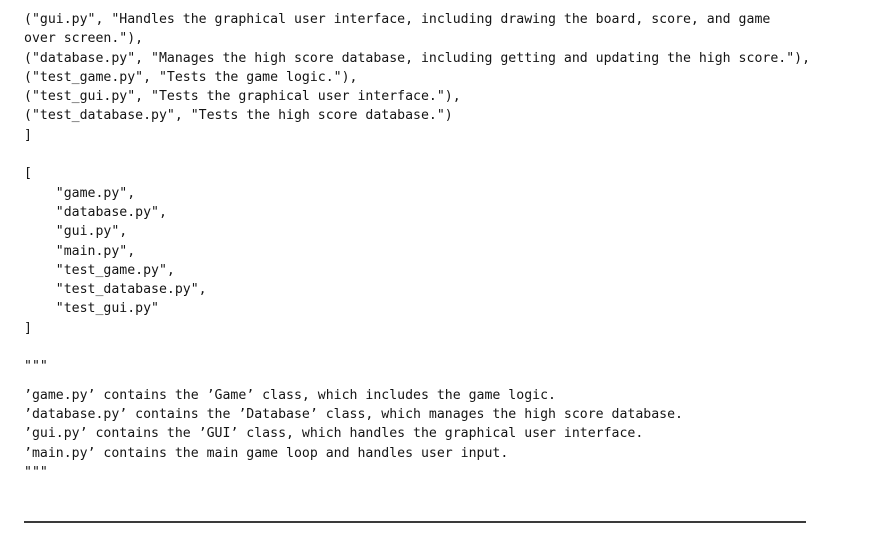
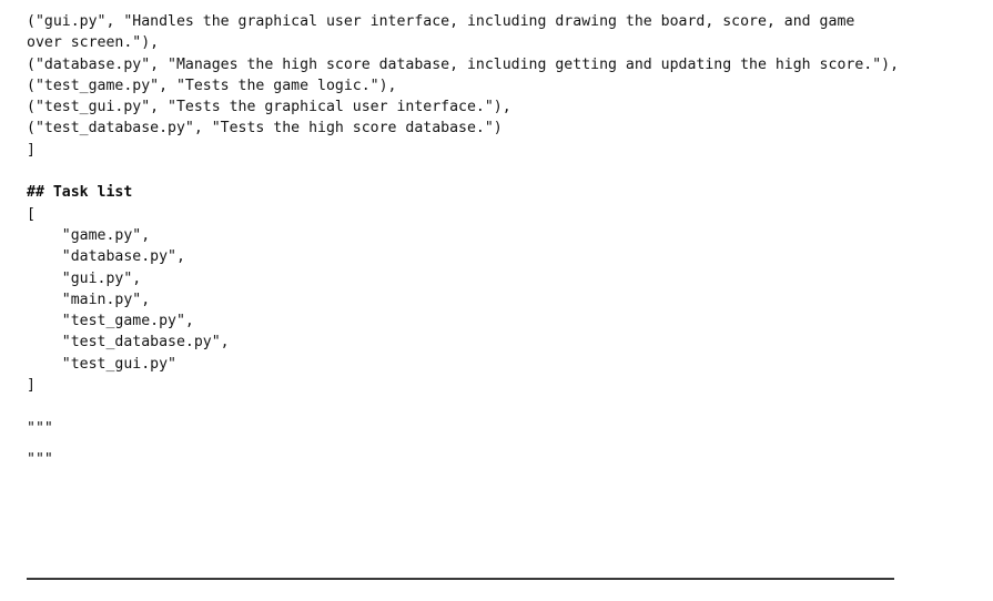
  ("gui.py", "Handles the graphical user interface, including drawing the board, score, and game
  over screen."),
  ("database.py", "Manages the high score database, including getting and updating the high score."),
  ("test_game.py", "Tests the game logic."),
  ("test_gui.py", "Tests the graphical user interface."),
  ("test_database.py", "Tests the high score database.")
  ]
+ ## Task list
  [
  "game.py",
  "database.py",
  "gui.py",
  "main.py",
  "test_game.py",
  "test_database.py",
  "test_gui.py"
  ]
  """
- ’game.py’ contains the ’Game’ class, which includes the game logic.
- ’database.py’ contains the ’Database’ class, which manages the high score database.
- ’gui.py’ contains the ’GUI’ class, which handles the graphical user interface.
- ’main.py’ contains the main game loop and handles user input.
  """
